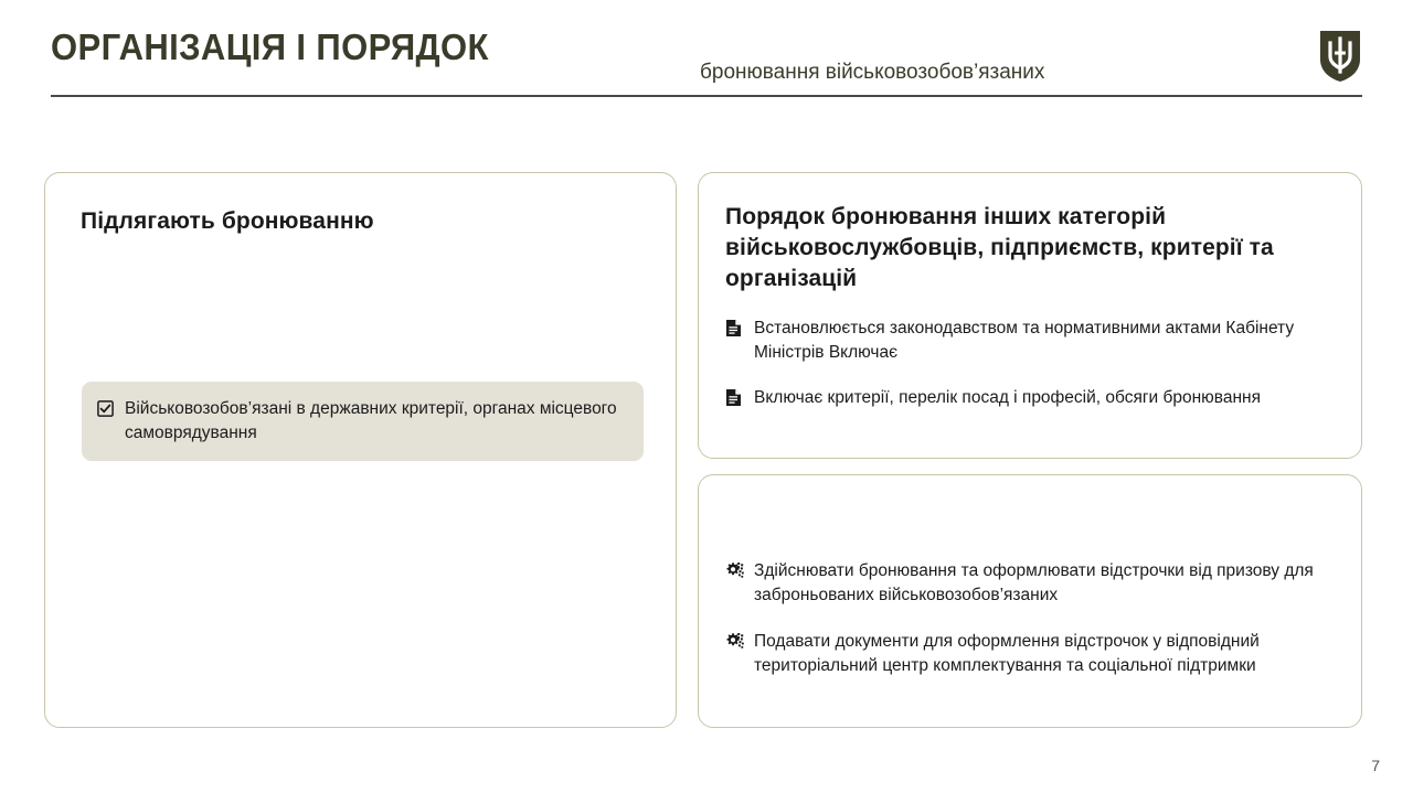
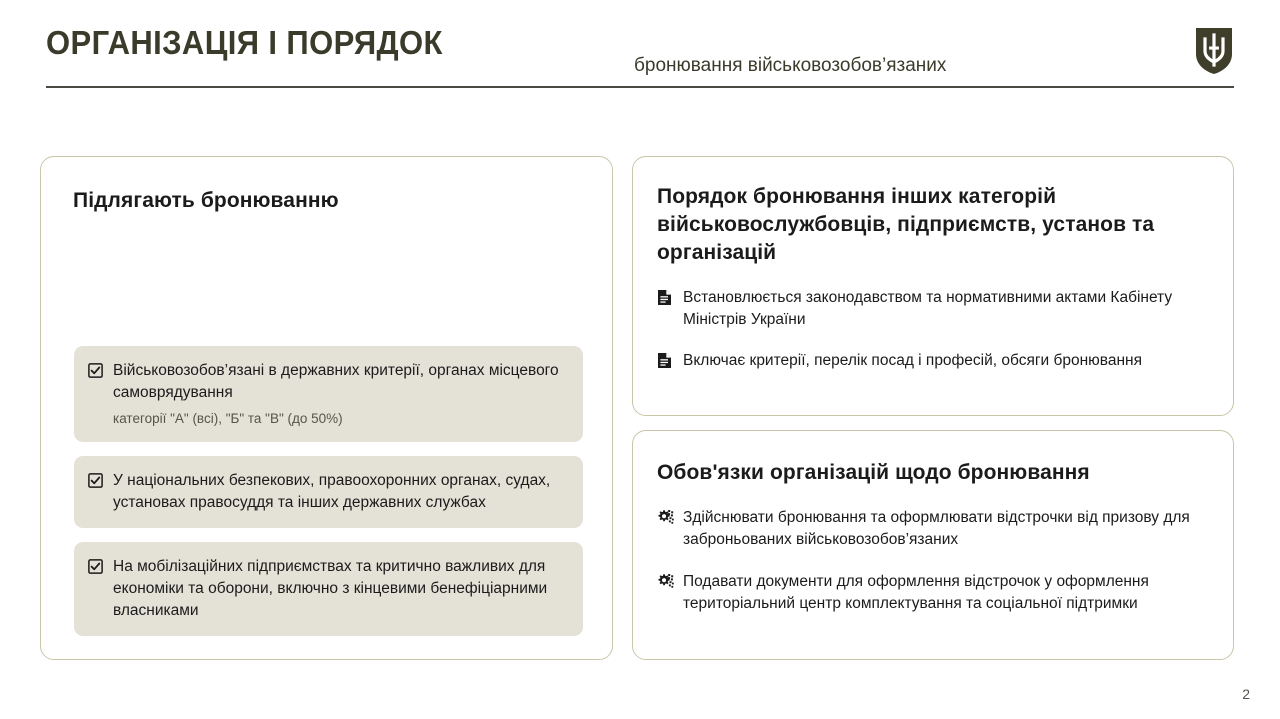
  ОРГАНІЗАЦІЯ І ПОРЯДОК
  бронювання військовозобов’язаних
  Підлягають бронюванню
  Військовозобов’язані в державних критерії, органах місцевого самоврядування
+ категорії "А" (всі), "Б" та "В" (до 50%)
+ У національних безпекових, правоохоронних органах, судах, установах правосуддя та інших державних службах
+ На мобілізаційних підприємствах та критично важливих для економіки та оборони, включно з кінцевими бенефіціарними власниками
- Порядок бронювання інших категорій військовослужбовців, підприємств, критерії та організацій
+ Порядок бронювання інших категорій військовослужбовців, підприємств, установ та організацій
- Встановлюється законодавством та нормативними актами Кабінету Міністрів Включає
+ Встановлюється законодавством та нормативними актами Кабінету Міністрів України
  Включає критерії, перелік посад і професій, обсяги бронювання
+ Обов'язки організацій щодо бронювання
  Здійснювати бронювання та оформлювати відстрочки від призову для заброньованих військовозобов’язаних
- Подавати документи для оформлення відстрочок у відповідний територіальний центр комплектування та соціальної підтримки
+ Подавати документи для оформлення відстрочок у оформлення територіальний центр комплектування та соціальної підтримки
- 7
+ 2
